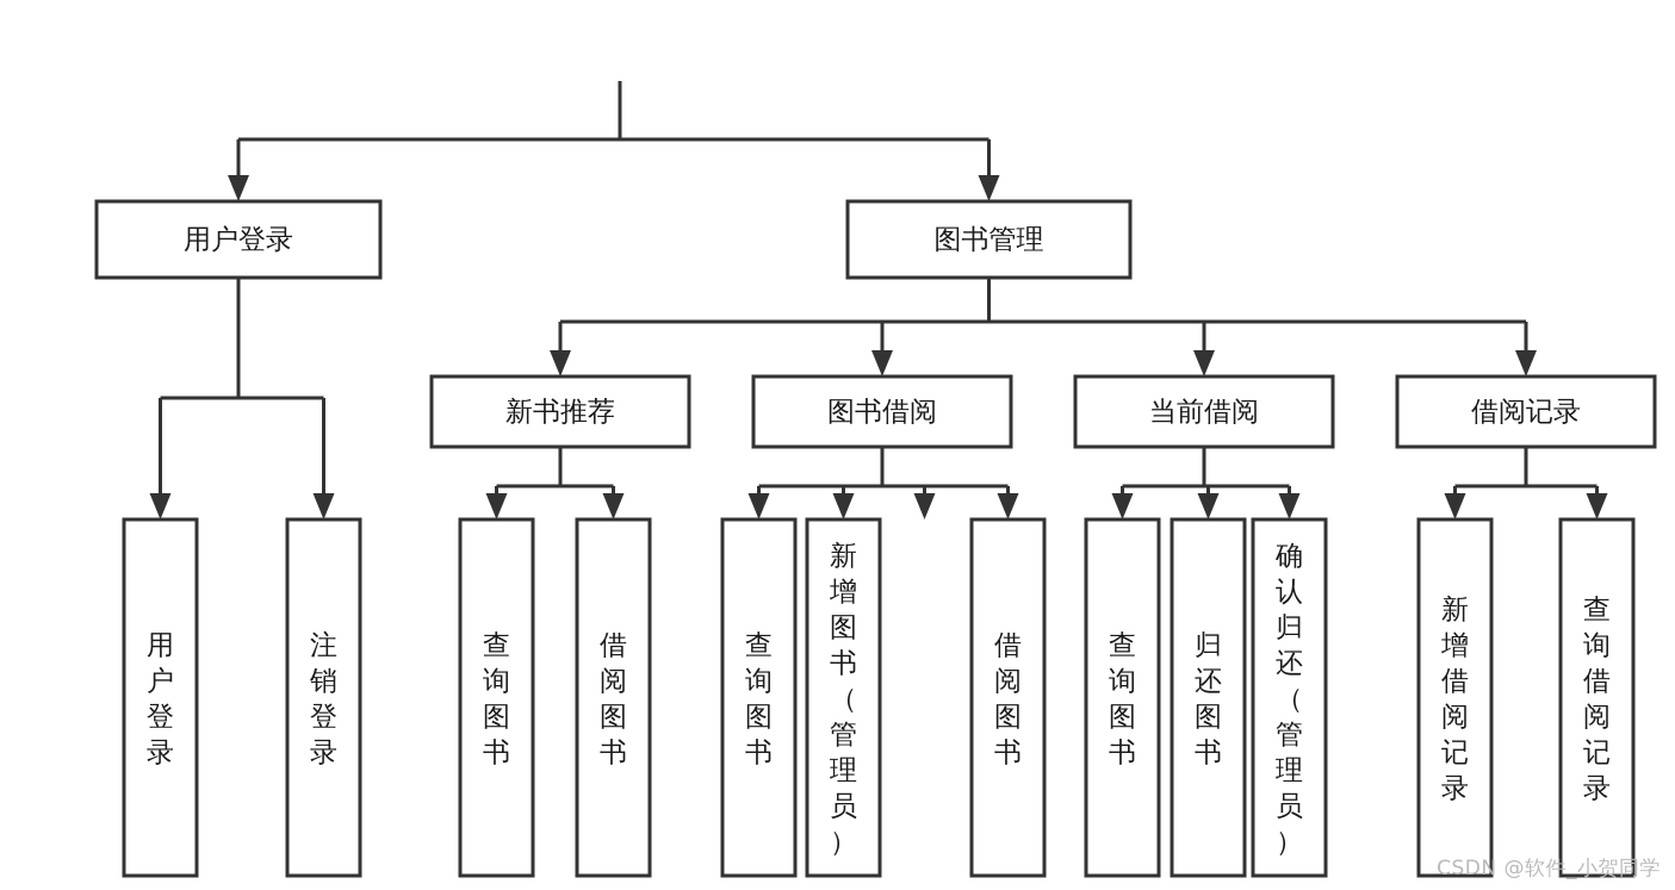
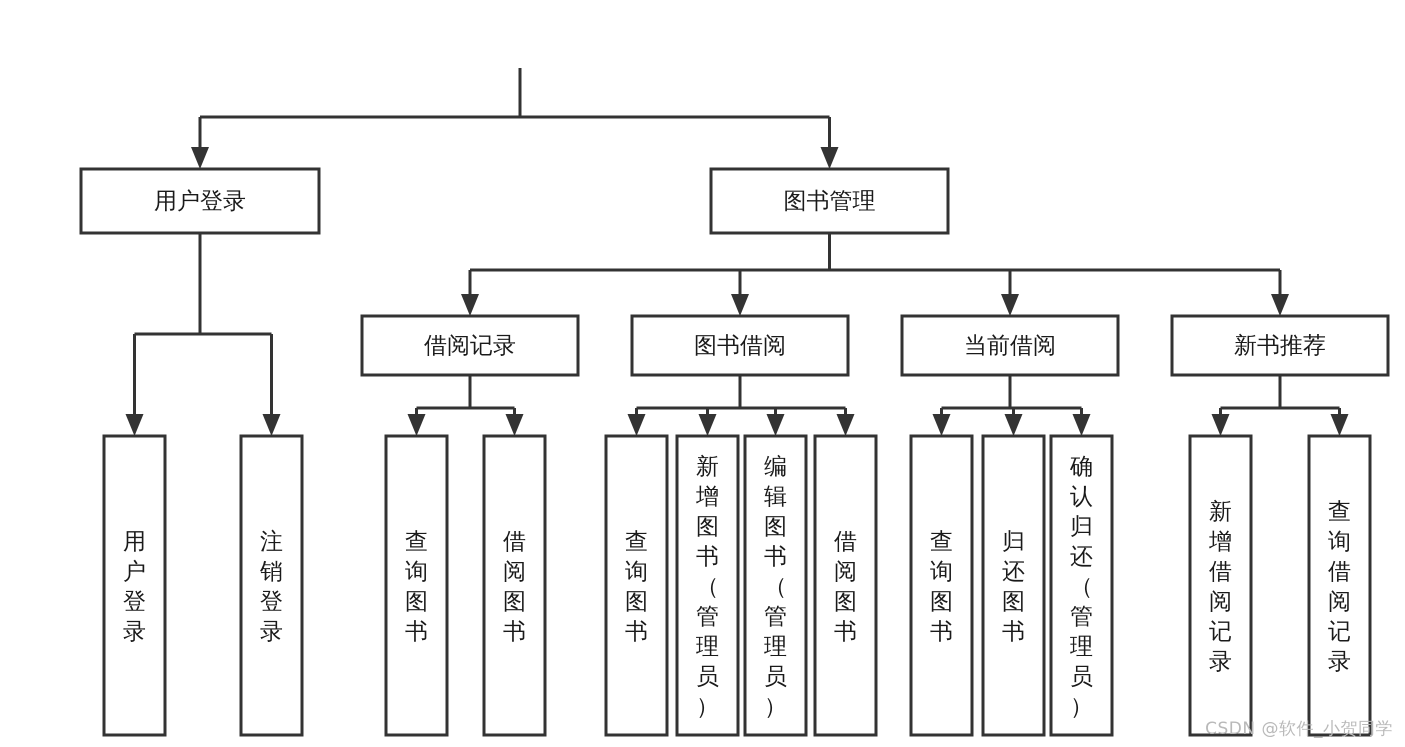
  用户登录
  图书管理
- 新书推荐
+ 借阅记录
  图书借阅
  当前借阅
- 借阅记录
+ 新书推荐
  用户登录
  注销登录
  查询图书
  借阅图书
  查询图书
  新增图书（管理员）
+ 编辑图书（管理员）
  借阅图书
  查询图书
  归还图书
  确认归还（管理员）
  新增借阅记录
  查询借阅记录
  CSDN @软件_小贺同学
